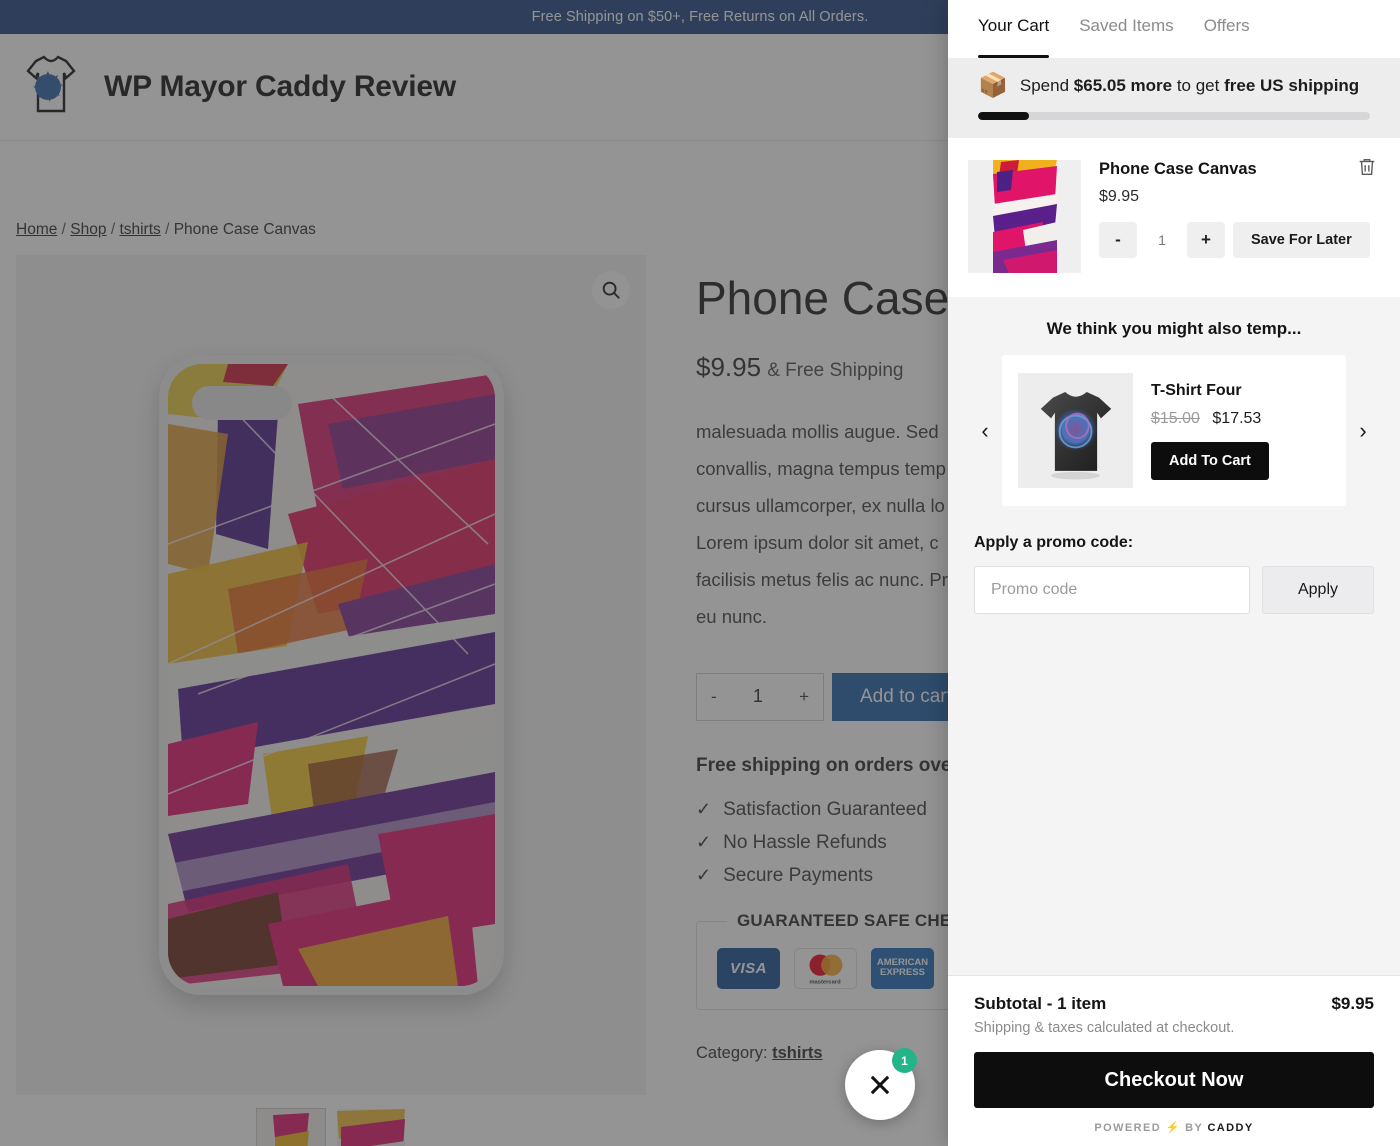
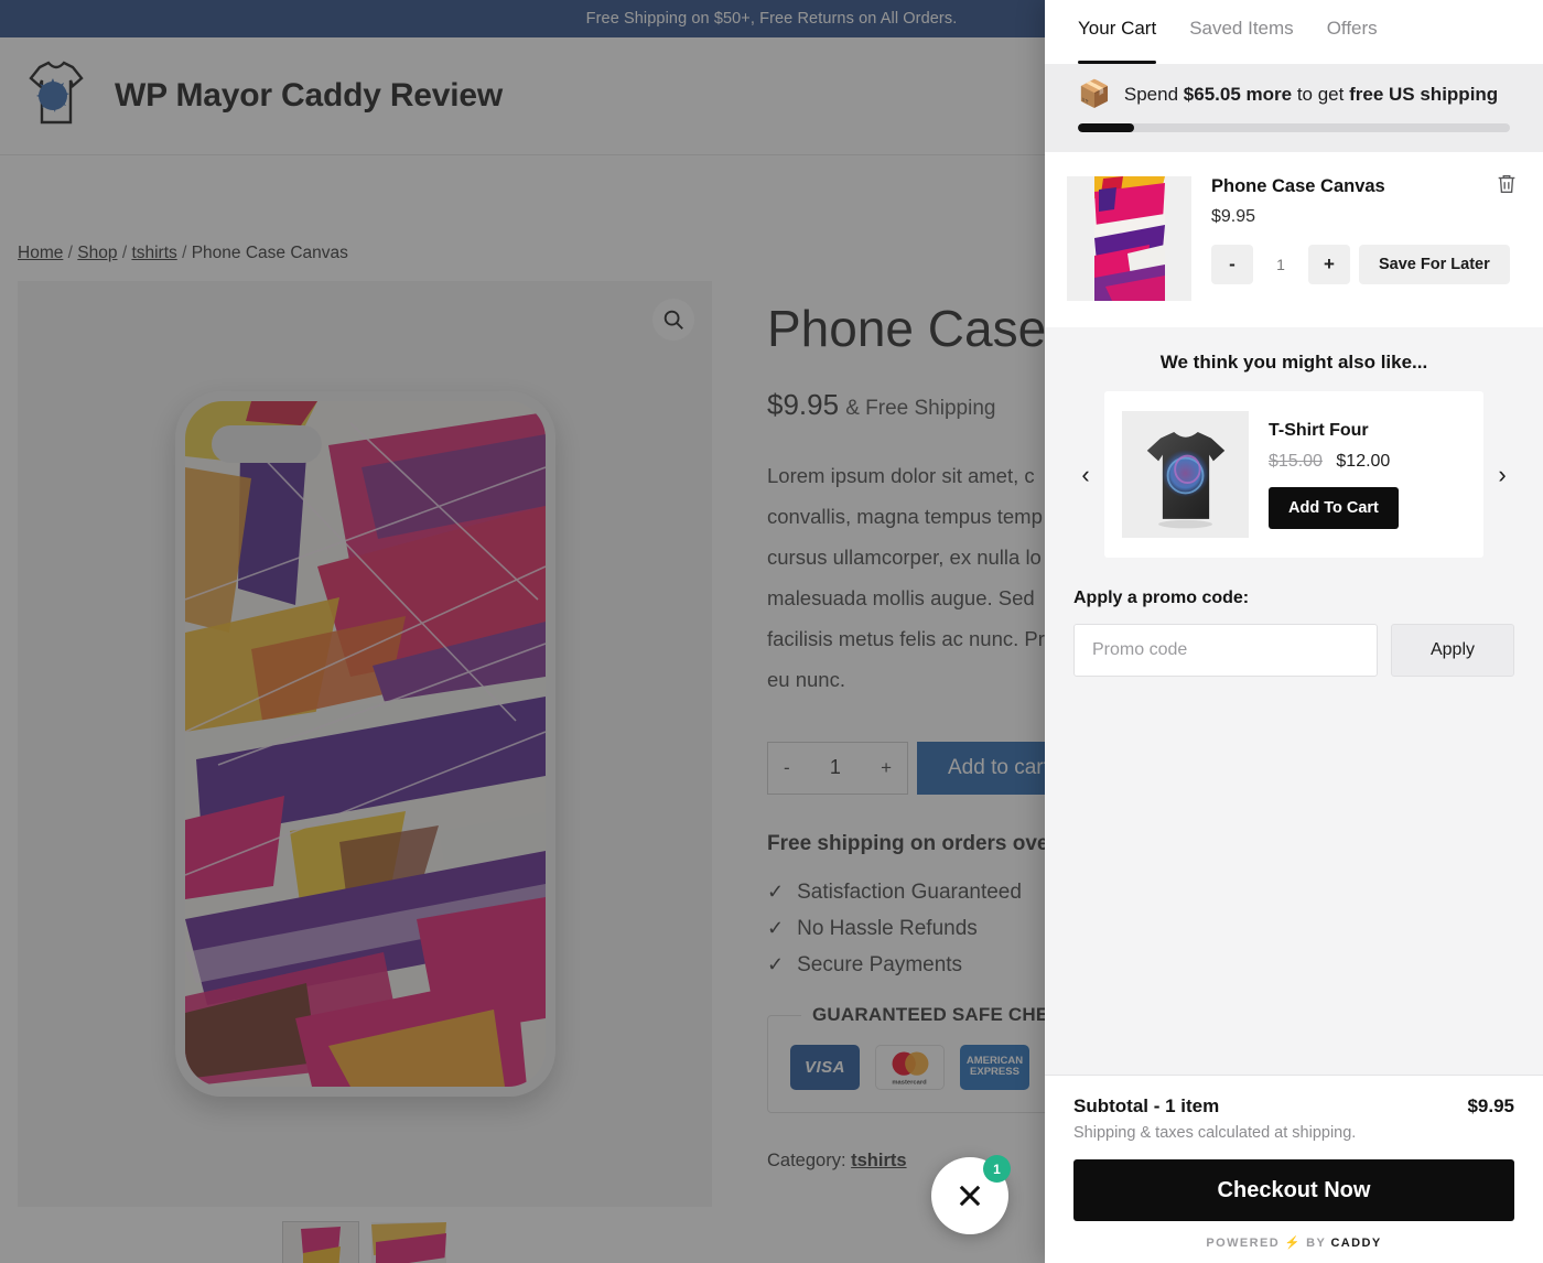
  Free Shipping on $50+, Free Returns on All Orders.
  WP Mayor Caddy Review
  Home / Shop / tshirts / Phone Case Canvas
  $9.95 & Free Shipping
- malesuada mollis augue. Sed
+ Lorem ipsum dolor sit amet, c
  convallis, magna tempus temp
  cursus ullamcorper, ex nulla lo
- Lorem ipsum dolor sit amet, c
+ malesuada mollis augue. Sed
  facilisis metus felis ac nunc. Pr
  eu nunc.
  -
  1
  +
  Add to car
  Free shipping on orders ove
  ✓
  Satisfaction Guaranteed
  ✓
  No Hassle Refunds
  ✓
  Secure Payments
  GUARANTEED SAFE CHE
  VISA
  AMERICAN
  EXPRESS
  Category: tshirts
  1
  Your Cart
  Saved Items
  Offers
  📦
  Spend $65.05 more to get free US shipping
  Phone Case Canvas
  $9.95
  -
  1
  +
  Save For Later
- We think you might also temp...
+ We think you might also like...
  ‹
  T-Shirt Four
- $15.00 $17.53
+ $15.00 $12.00
  Add To Cart
  ›
  Apply a promo code:
  Promo code
  Apply
  Subtotal - 1 item
  $9.95
- Shipping & taxes calculated at checkout.
+ Shipping & taxes calculated at shipping.
  Checkout Now
  POWERED ⚡ BY CADDY
